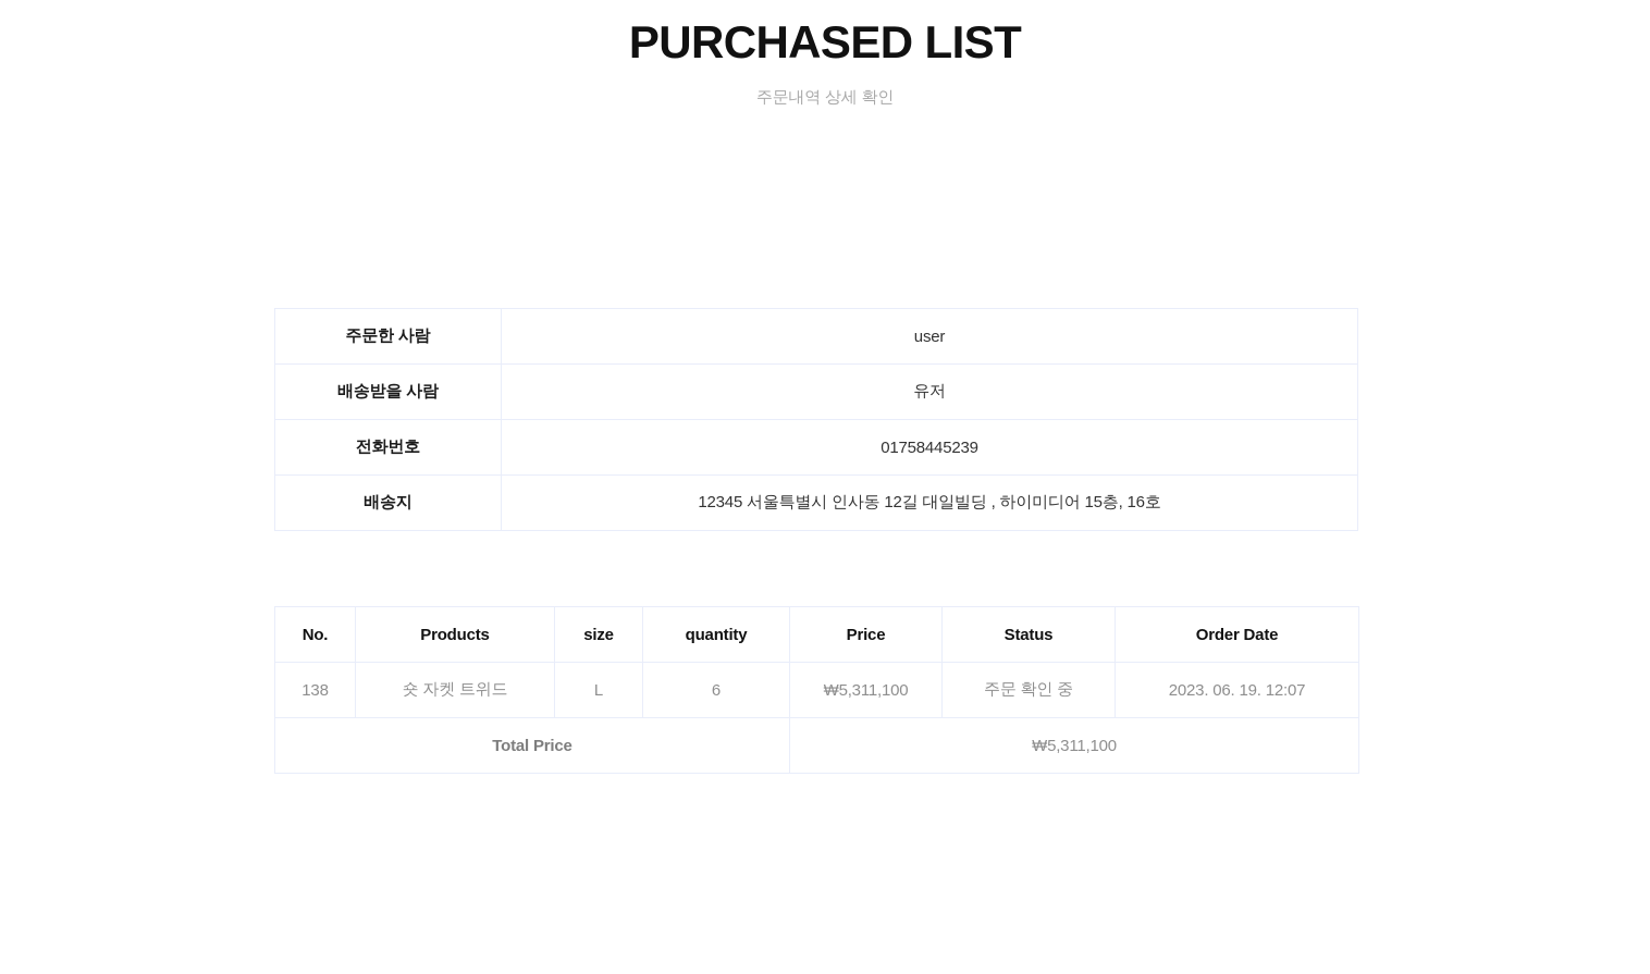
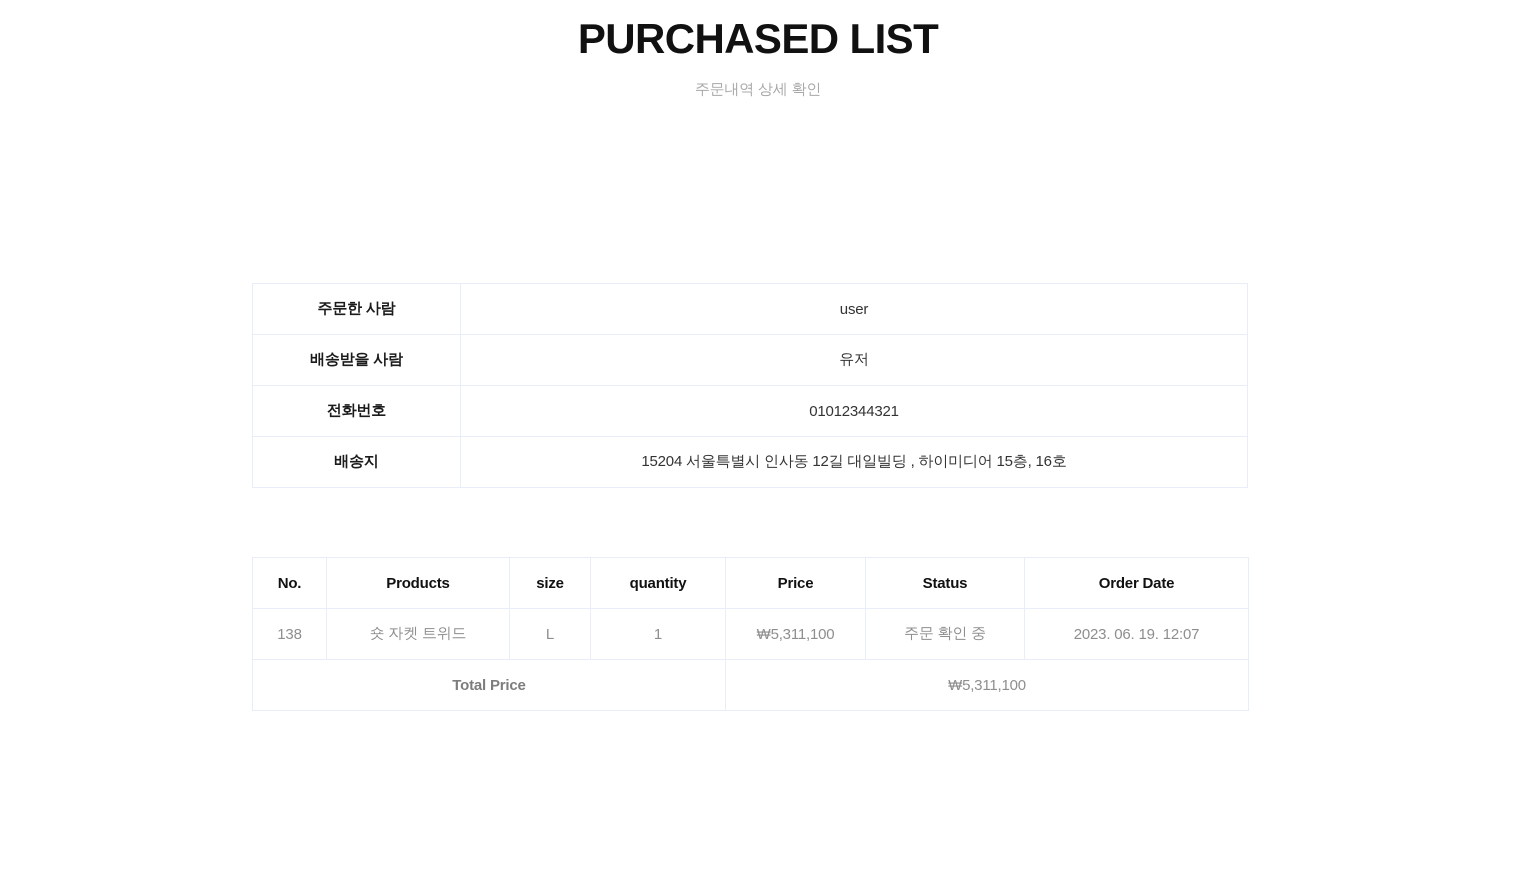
  PURCHASED LIST
  주문내역 상세 확인
  주문한 사람	user
  배송받을 사람	유저
- 전화번호	01758445239
+ 전화번호	01012344321
- 배송지	12345 서울특별시 인사동 12길 대일빌딩 , 하이미디어 15층, 16호
+ 배송지	15204 서울특별시 인사동 12길 대일빌딩 , 하이미디어 15층, 16호
  No.	Products	size	quantity	Price	Status	Order Date
- 138	숏 자켓 트위드	L	6	₩5,311,100	주문 확인 중	2023. 06. 19. 12:07
+ 138	숏 자켓 트위드	L	1	₩5,311,100	주문 확인 중	2023. 06. 19. 12:07
  Total Price	₩5,311,100
